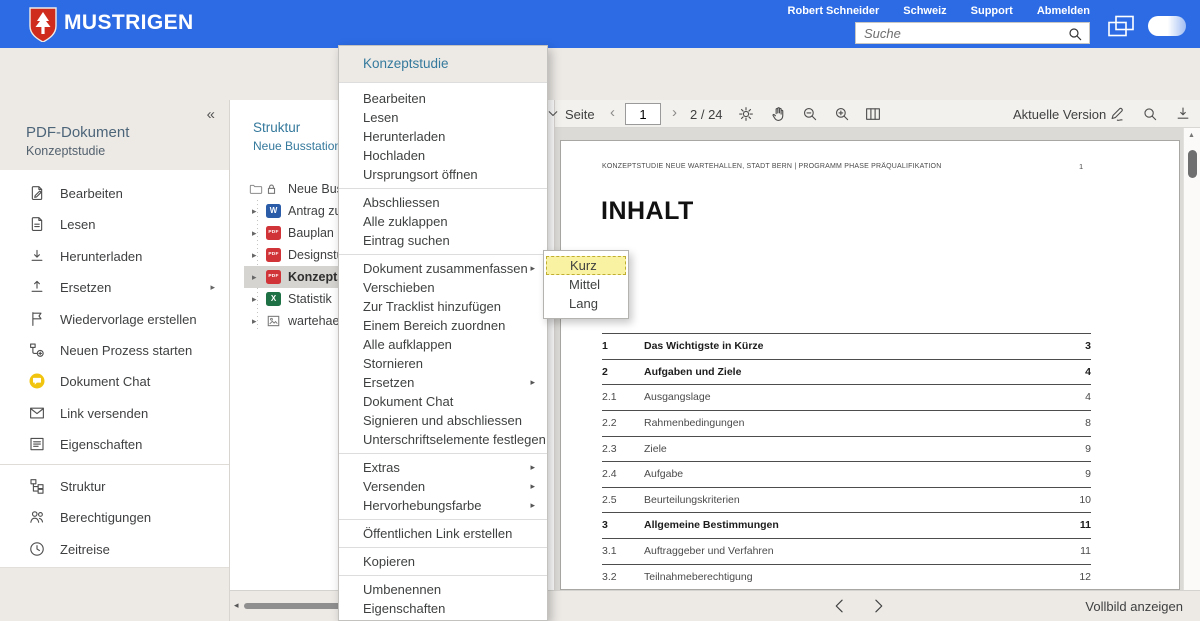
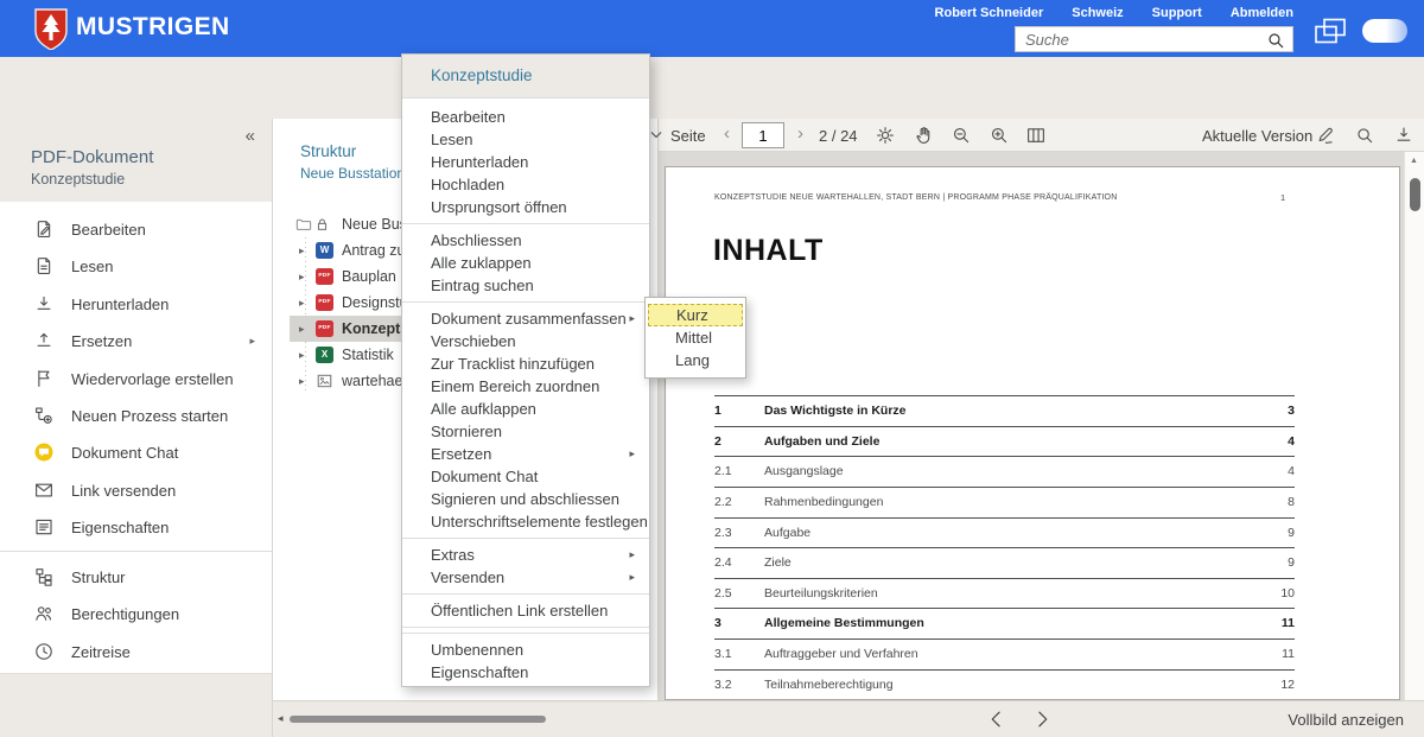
  MUSTRIGEN
  Robert Schneider
  Schweiz
  Support
  Abmelden
  Suche
  «
  PDF-Dokument
  Konzeptstudie
  Bearbeiten
  Lesen
  Herunterladen
  Ersetzen
  Wiedervorlage erstellen
  Neuen Prozess starten
  Dokument Chat
  Link versenden
  Eigenschaften
  Struktur
  Berechtigungen
  Zeitreise
  Struktur
  Neue Busstatio
  ▸
  W
  Antrag z
  ▸
  Bauplan
  ▸
  Designst
  ▸
  Konzept
  ▸
  X
  Statistik
  ▸
  wartehae
  Seite
  ‹
  1
  ›
  2 / 24
  Aktuelle Version
  1
  INHALT
  1
  Das Wichtigste in Kürze
  3
  2
  Aufgaben und Ziele
  4
  2.1
  Ausgangslage
  4
  2.2
  Rahmenbedingungen
  8
  2.3
- Ziele
+ Aufgabe
  9
  2.4
- Aufgabe
+ Ziele
  9
  2.5
  Beurteilungskriterien
  10
  3
  Allgemeine Bestimmungen
  11
  3.1
  Auftraggeber und Verfahren
  11
  3.2
  Teilnahmeberechtigung
  12
  ◂
  Vollbild anzeigen
  Konzeptstudie
  Bearbeiten
  Lesen
  Herunterladen
  Hochladen
  Ursprungsort öffnen
  Abschliessen
  Alle zuklappen
  Eintrag suchen
  Dokument zusammenfassen
  Verschieben
  Zur Tracklist hinzufügen
  Einem Bereich zuordnen
  Alle aufklappen
  Stornieren
  Ersetzen
  Dokument Chat
  Signieren und abschliessen
  Unterschriftselemente festlegen
  Extras
  Versenden
- Hervorhebungsfarbe
  Öffentlichen Link erstellen
- Kopieren
  Umbenennen
  Eigenschaften
  Kurz
  Mittel
  Lang
